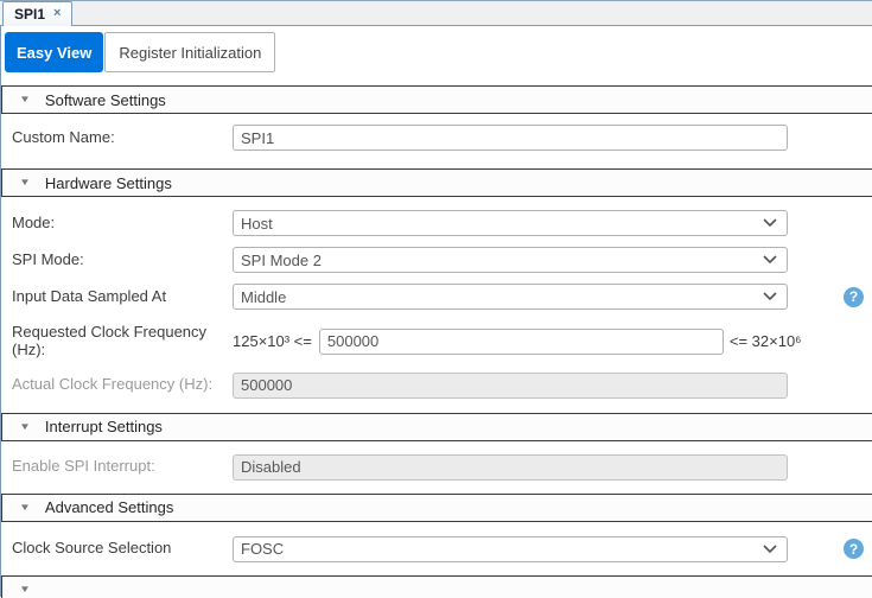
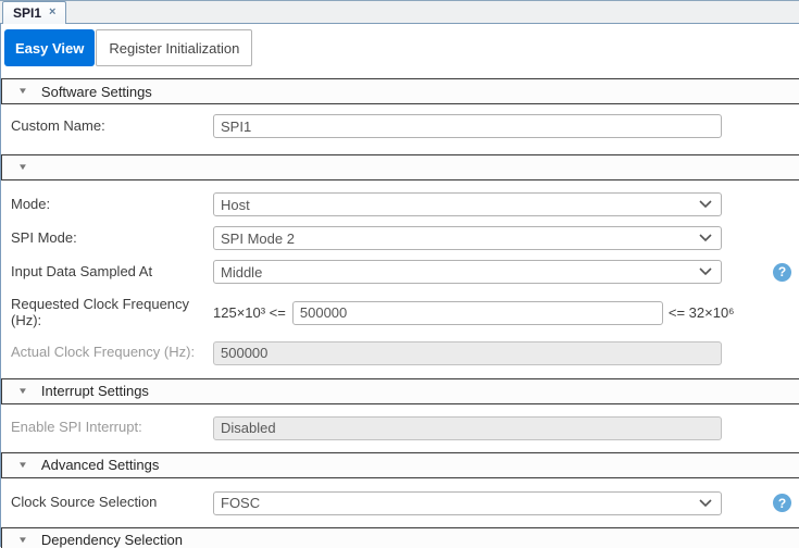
  SPI1
  ×
  Easy View
  Register Initialization
  ▼
  Software Settings
  Custom Name:
  SPI1
  ▼
- Hardware Settings
  Mode:
  Host
  SPI Mode:
  SPI Mode 2
  Input Data Sampled At
  Middle
  ?
  Requested Clock Frequency (Hz):
  125×10³ <=
  500000
  <= 32×10⁶
  Actual Clock Frequency (Hz):
  500000
  ▼
  Interrupt Settings
  Enable SPI Interrupt:
  Disabled
  ▼
  Advanced Settings
  Clock Source Selection
  FOSC
  ?
  ▼
+ Dependency Selection
